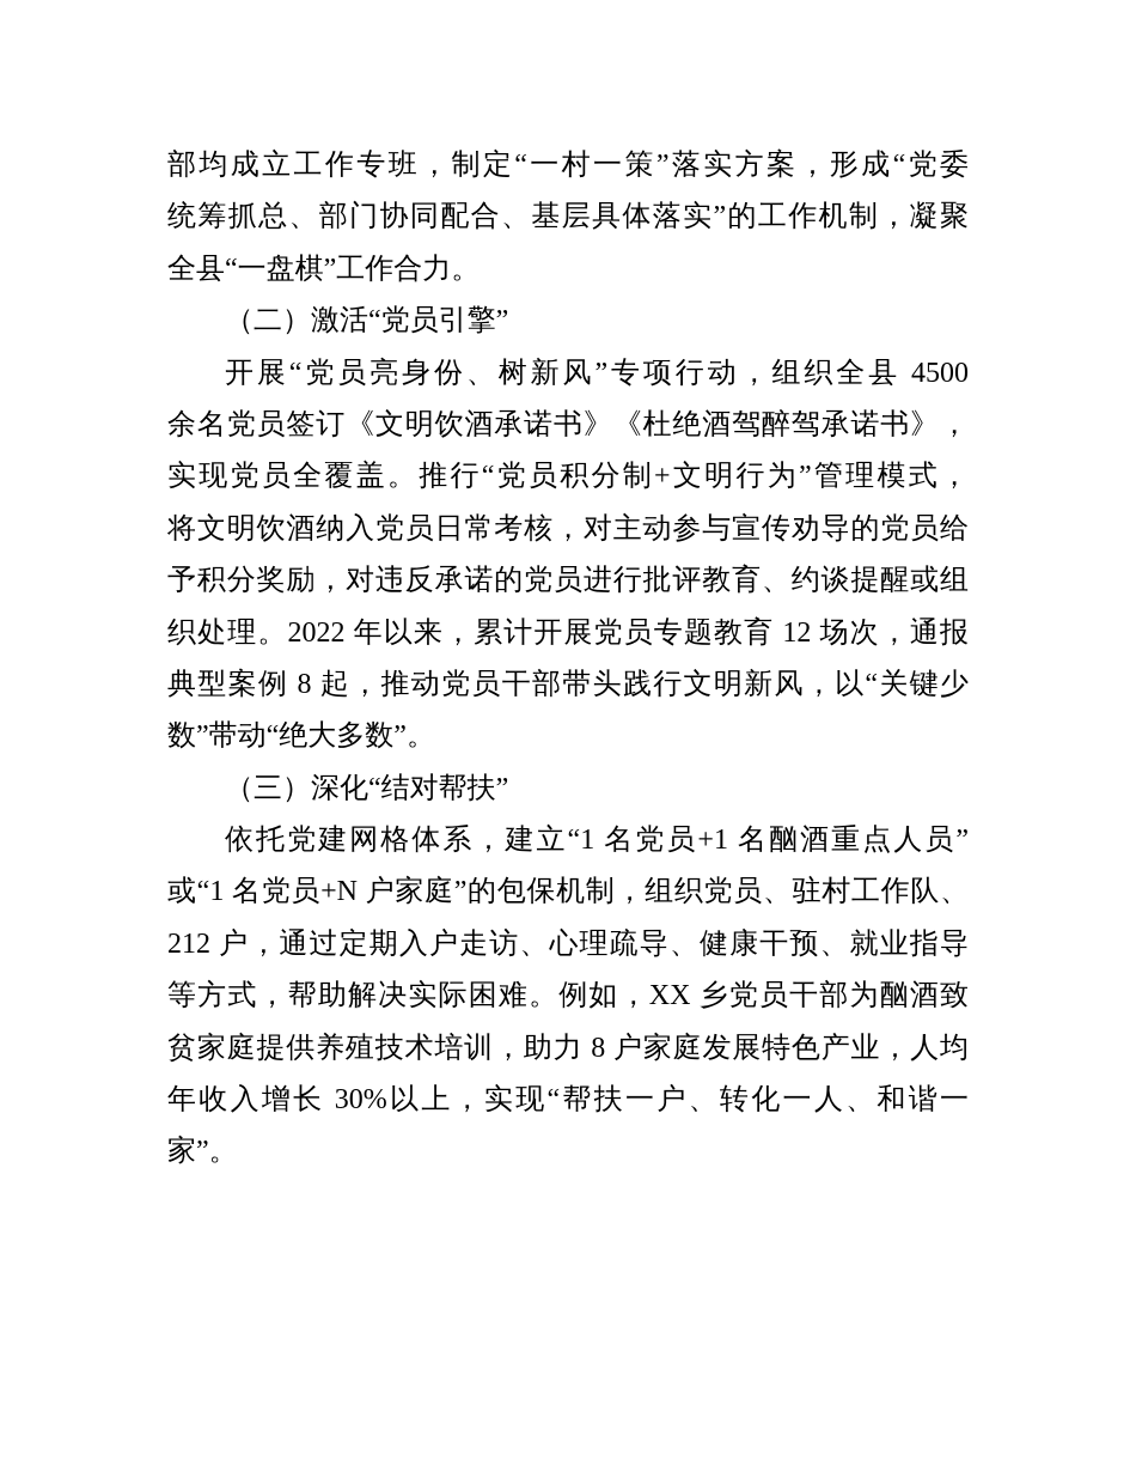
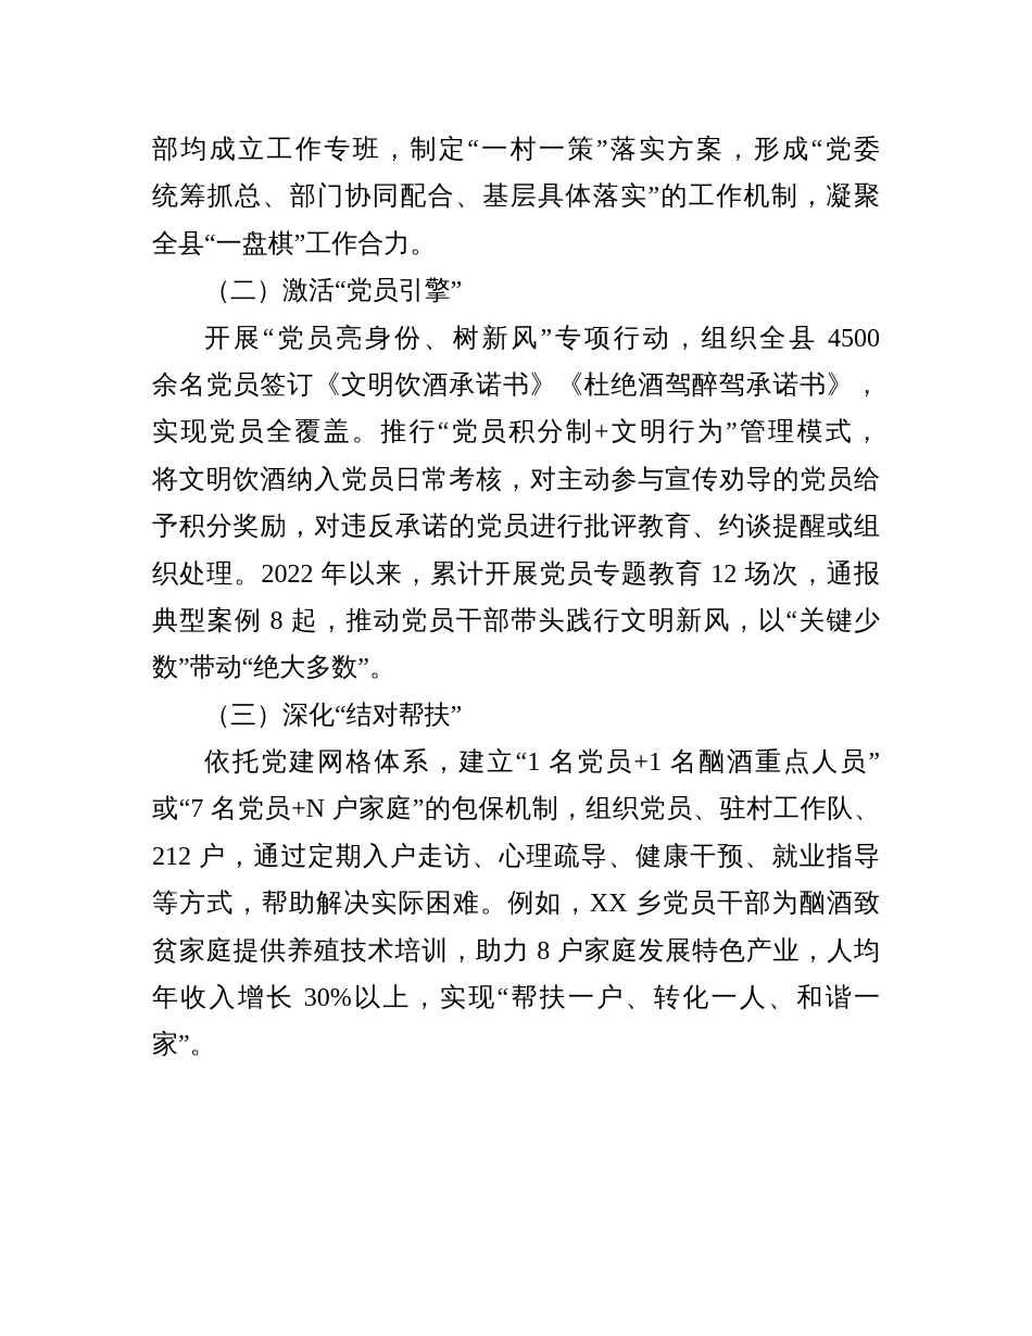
  部均成立工作专班，制定“一村一策”落实方案，形成“党委
  统筹抓总、部门协同配合、基层具体落实”的工作机制，凝聚
  全县“一盘棋”工作合力。
  （二）激活“党员引擎”
  开展“党员亮身份、树新风”专项行动，组织全县 4500
  余名党员签订《文明饮酒承诺书》《杜绝酒驾醉驾承诺书》，
  实现党员全覆盖。推行“党员积分制+文明行为”管理模式，
  将文明饮酒纳入党员日常考核，对主动参与宣传劝导的党员给
  予积分奖励，对违反承诺的党员进行批评教育、约谈提醒或组
  织处理。2022 年以来，累计开展党员专题教育 12 场次，通报
  典型案例 8 起，推动党员干部带头践行文明新风，以“关键少
  数”带动“绝大多数”。
  （三）深化“结对帮扶”
  依托党建网格体系，建立“1 名党员+1 名酗酒重点人员”
- 或“1 名党员+N 户家庭”的包保机制，组织党员、驻村工作队、
+ 或“7 名党员+N 户家庭”的包保机制，组织党员、驻村工作队、
  212 户，通过定期入户走访、心理疏导、健康干预、就业指导
  等方式，帮助解决实际困难。例如，XX 乡党员干部为酗酒致
  贫家庭提供养殖技术培训，助力 8 户家庭发展特色产业，人均
  年收入增长 30%以上，实现“帮扶一户、转化一人、和谐一
  家”。
